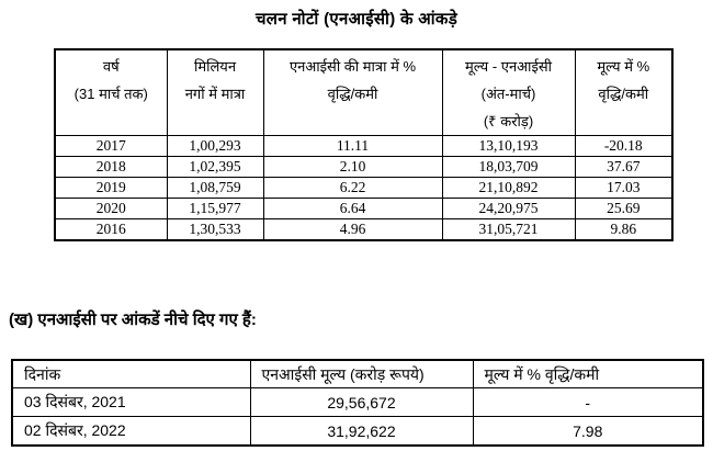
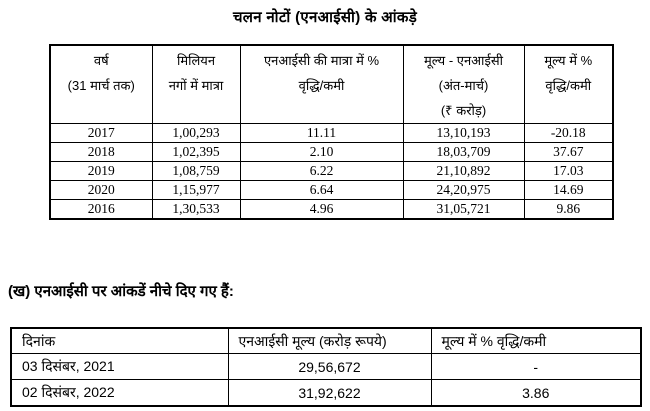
  चलन नोटों (एनआईसी) के आंकड़े
  वर्ष (31 मार्च तक)	मिलियन नगों में मात्रा	एनआईसी की मात्रा में % वृद्धि/कमी	मूल्य - एनआईसी (अंत-मार्च) (₹ करोड़)	मूल्य में % वृद्धि/कमी
  2017	1,00,293	11.11	13,10,193	-20.18
  2018	1,02,395	2.10	18,03,709	37.67
  2019	1,08,759	6.22	21,10,892	17.03
- 2020	1,15,977	6.64	24,20,975	25.69
+ 2020	1,15,977	6.64	24,20,975	14.69
  2016	1,30,533	4.96	31,05,721	9.86
  (ख) एनआईसी पर आंकडें नीचे दिए गए हैं:
  दिनांक	एनआईसी मूल्य (करोड़ रूपये)	मूल्य में % वृद्धि/कमी
  03 दिसंबर, 2021	29,56,672	-
- 02 दिसंबर, 2022	31,92,622	7.98
+ 02 दिसंबर, 2022	31,92,622	3.86
